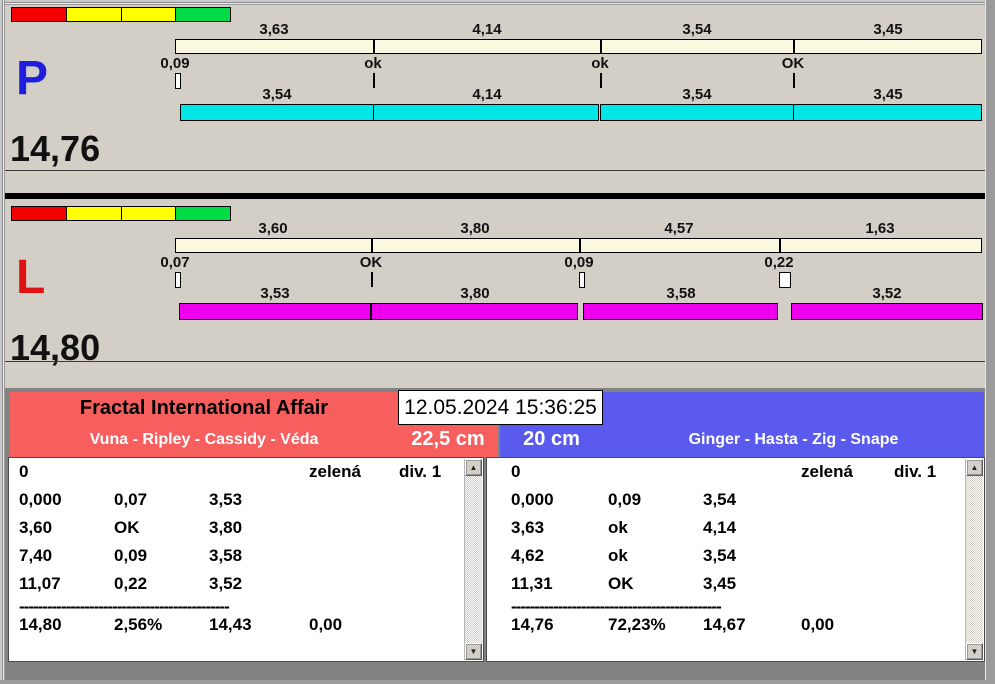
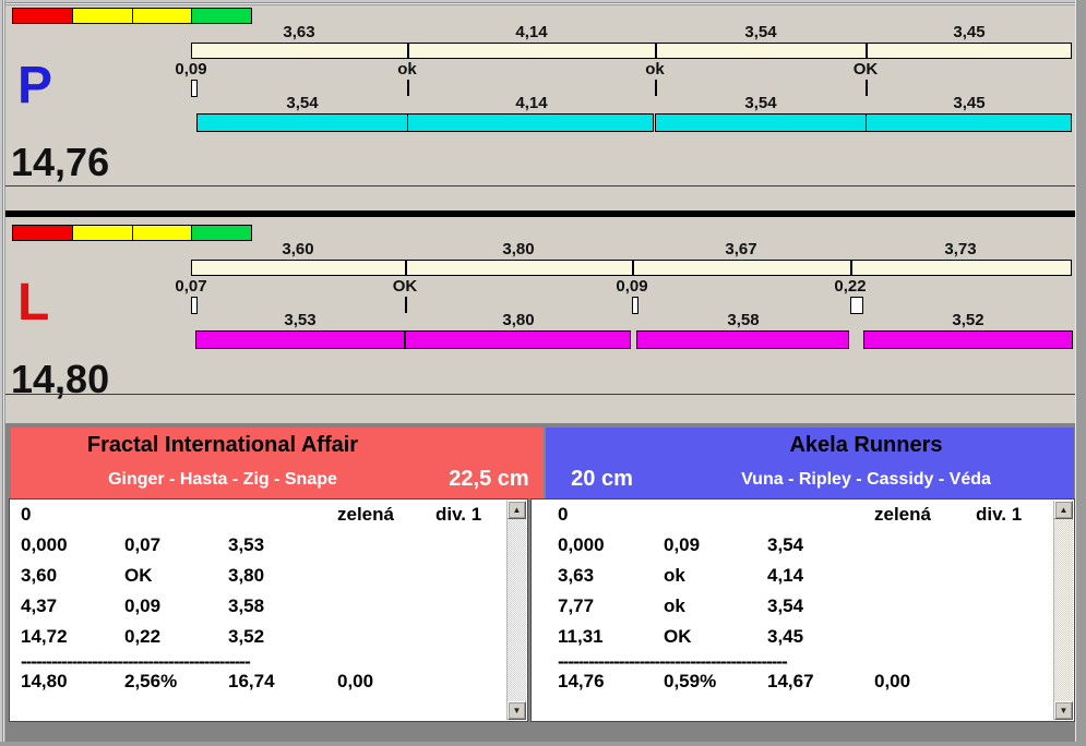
  P
  14,76
  3,63
  4,14
  3,54
  3,45
  0,09
  ok
  ok
  OK
  3,54
  4,14
  3,54
  3,45
  L
  14,80
  3,60
  3,80
- 4,57
+ 3,67
- 1,63
+ 3,73
  0,07
  OK
  0,09
  0,22
  3,53
  3,80
  3,58
  3,52
  Fractal International Affair
- Vuna - Ripley - Cassidy - Véda
+ Ginger - Hasta - Zig - Snape
  22,5 cm
+ Akela Runners
- Ginger - Hasta - Zig - Snape
+ Vuna - Ripley - Cassidy - Véda
  20 cm
- 12.05.2024 15:36:25
  0
  zelená
  div. 1
  0,000
  0,07
  3,53
  3,60
  OK
  3,80
- 7,40
+ 4,37
  0,09
  3,58
- 11,07
+ 14,72
  0,22
  3,52
  ---------------------------------------------
  14,80
  2,56%
- 14,43
+ 16,74
  0,00
  ▲
  ▼
  0
  zelená
  div. 1
  0,000
  0,09
  3,54
  3,63
  ok
  4,14
- 4,62
+ 7,77
  ok
  3,54
  11,31
  OK
  3,45
  ---------------------------------------------
  14,76
- 72,23%
+ 0,59%
  14,67
  0,00
  ▲
  ▼
